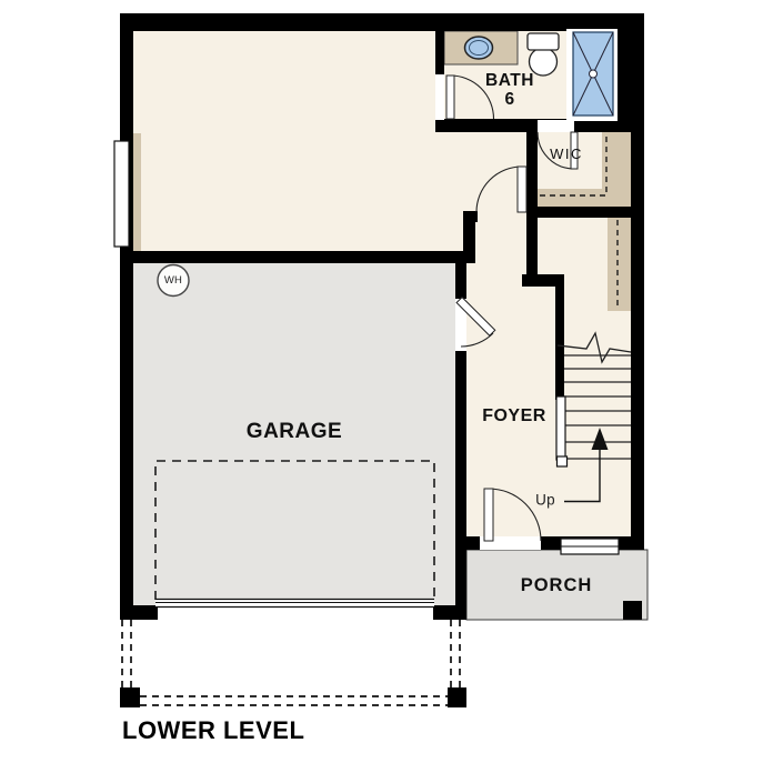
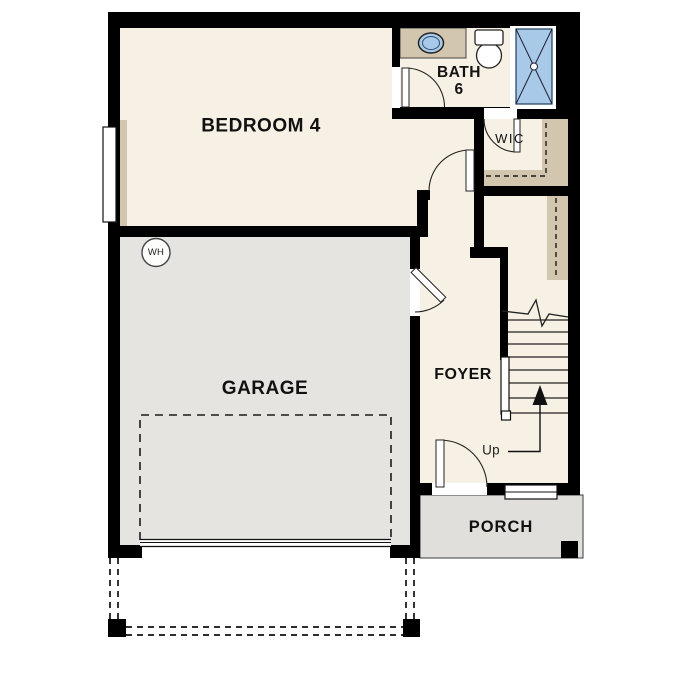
+ BEDROOM 4
  BATH
  6
  WIC
  FOYER
  GARAGE
  PORCH
  Up
  WH
- LOWER LEVEL
